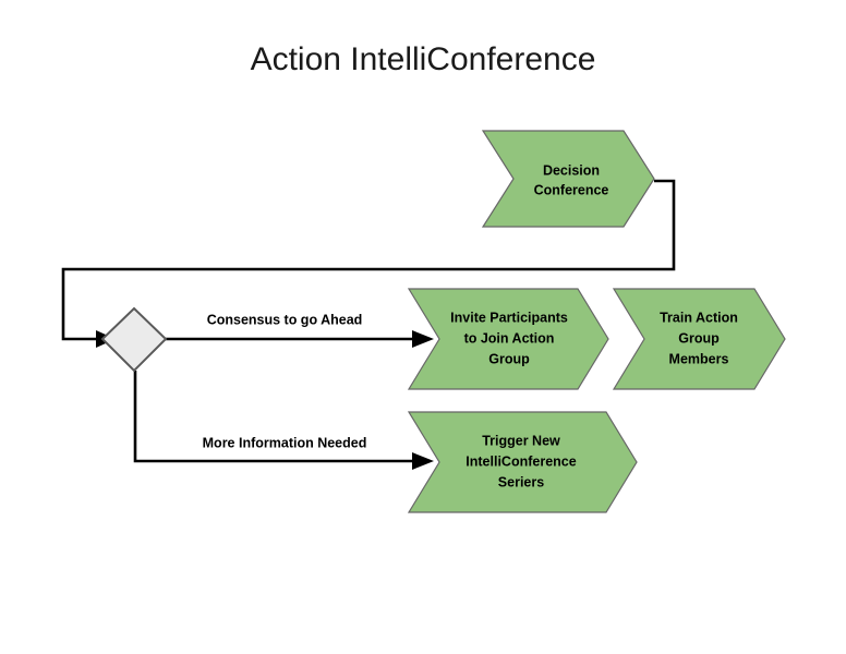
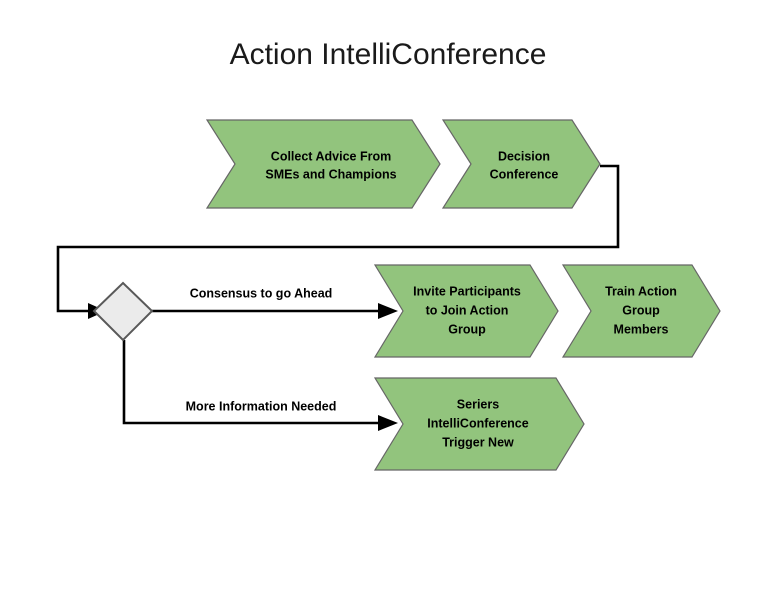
  Action IntelliConference
+ Collect Advice From
+ SMEs and Champions
  Decision
  Conference
  Consensus to go Ahead
  More Information Needed
  Invite Participants
  to Join Action
  Group
  Train Action
  Group
  Members
- Trigger New
+ Seriers
  IntelliConference
- Seriers
+ Trigger New
